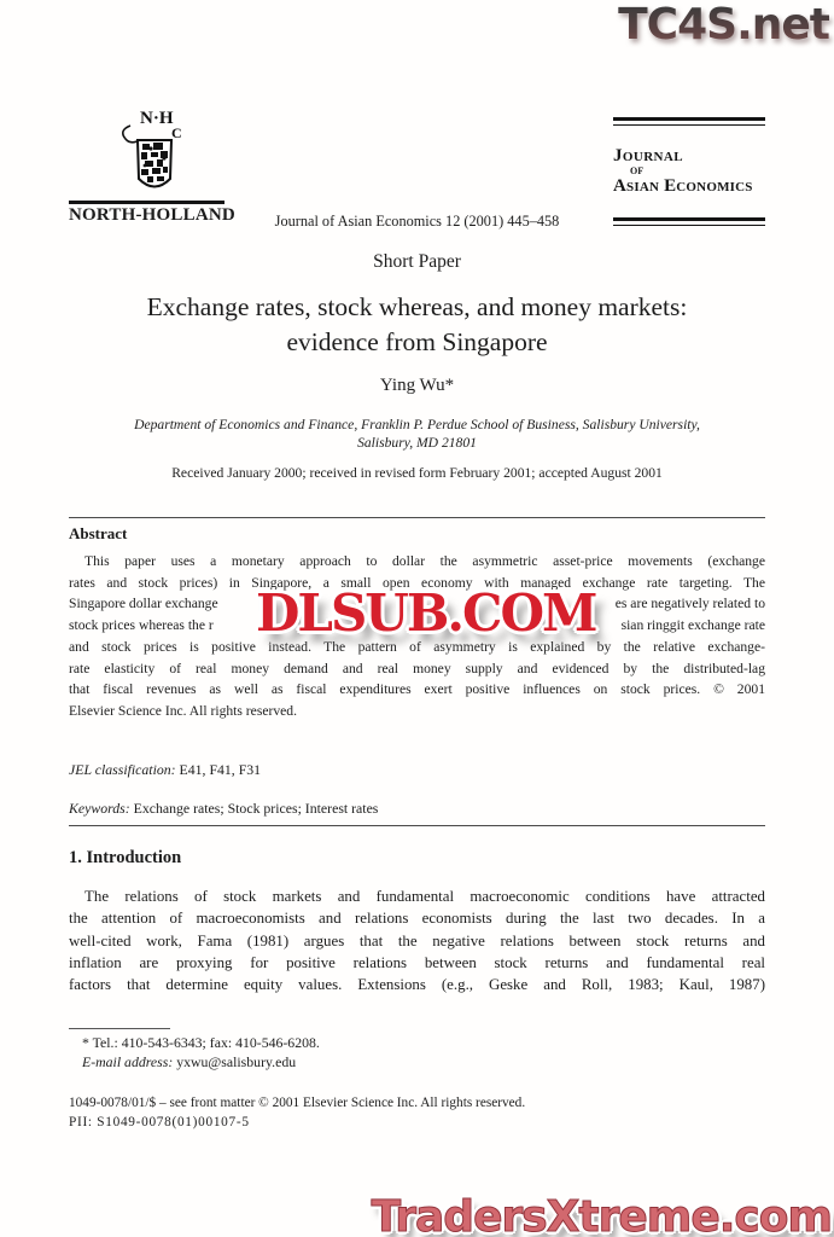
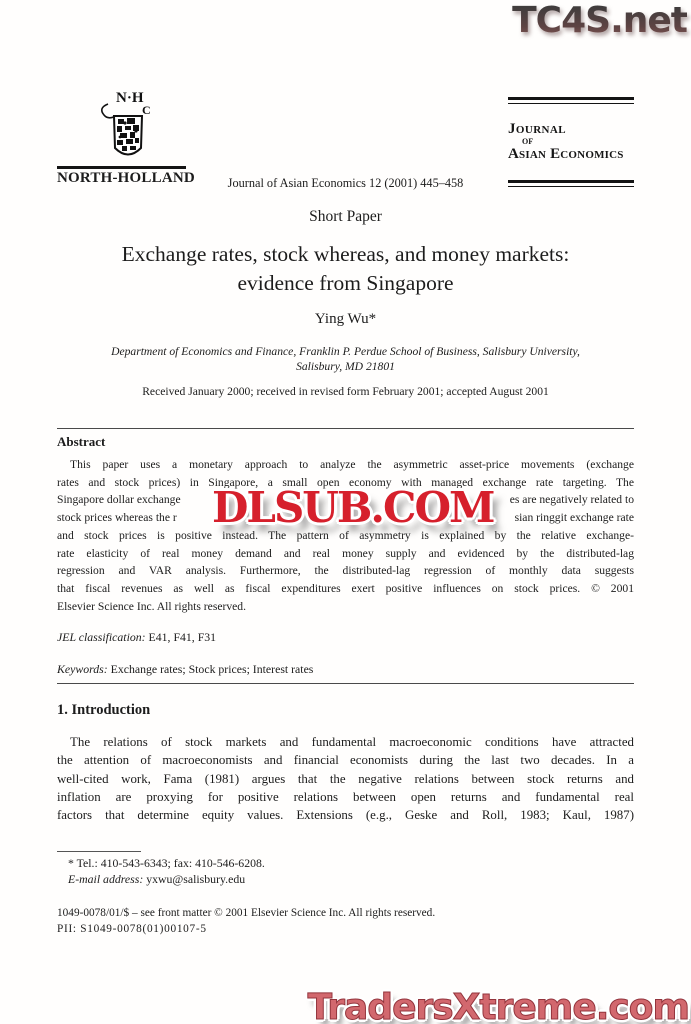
  TC4S.net
  N·H
  C
  NORTH-HOLLAND
  Journal
  of
  Asian Economics
  Journal of Asian Economics 12 (2001) 445–458
  Short Paper
  Exchange rates, stock whereas, and money markets:
  evidence from Singapore
  Ying Wu*
  Department of Economics and Finance, Franklin P. Perdue School of Business, Salisbury University,
  Salisbury, MD 21801
  Received January 2000; received in revised form February 2001; accepted August 2001
  Abstract
- This paper uses a monetary approach to dollar the asymmetric asset-price movements (exchange
+ This paper uses a monetary approach to analyze the asymmetric asset-price movements (exchange
  rates and stock prices) in Singapore, a small open economy with managed exchange rate targeting. The
  Singapore dollar exchange
  es are negatively related to
  stock prices whereas the r
  sian ringgit exchange rate
  and stock prices is positive instead. The pattern of asymmetry is explained by the relative exchange-
  rate elasticity of real money demand and real money supply and evidenced by the distributed-lag
+ regression and VAR analysis. Furthermore, the distributed-lag regression of monthly data suggests
  that fiscal revenues as well as fiscal expenditures exert positive influences on stock prices. © 2001
  Elsevier Science Inc. All rights reserved.
  DLSUB.COM
  JEL classification: E41, F41, F31
  Keywords: Exchange rates; Stock prices; Interest rates
  1. Introduction
  The relations of stock markets and fundamental macroeconomic conditions have attracted
- the attention of macroeconomists and relations economists during the last two decades. In a
+ the attention of macroeconomists and financial economists during the last two decades. In a
  well-cited work, Fama (1981) argues that the negative relations between stock returns and
- inflation are proxying for positive relations between stock returns and fundamental real
+ inflation are proxying for positive relations between open returns and fundamental real
  factors that determine equity values. Extensions (e.g., Geske and Roll, 1983; Kaul, 1987)
  * Tel.: 410-543-6343; fax: 410-546-6208.
  E-mail address: yxwu@salisbury.edu
  1049-0078/01/$ – see front matter © 2001 Elsevier Science Inc. All rights reserved.
  PII: S1049-0078(01)00107-5
  TradersXtreme.com
